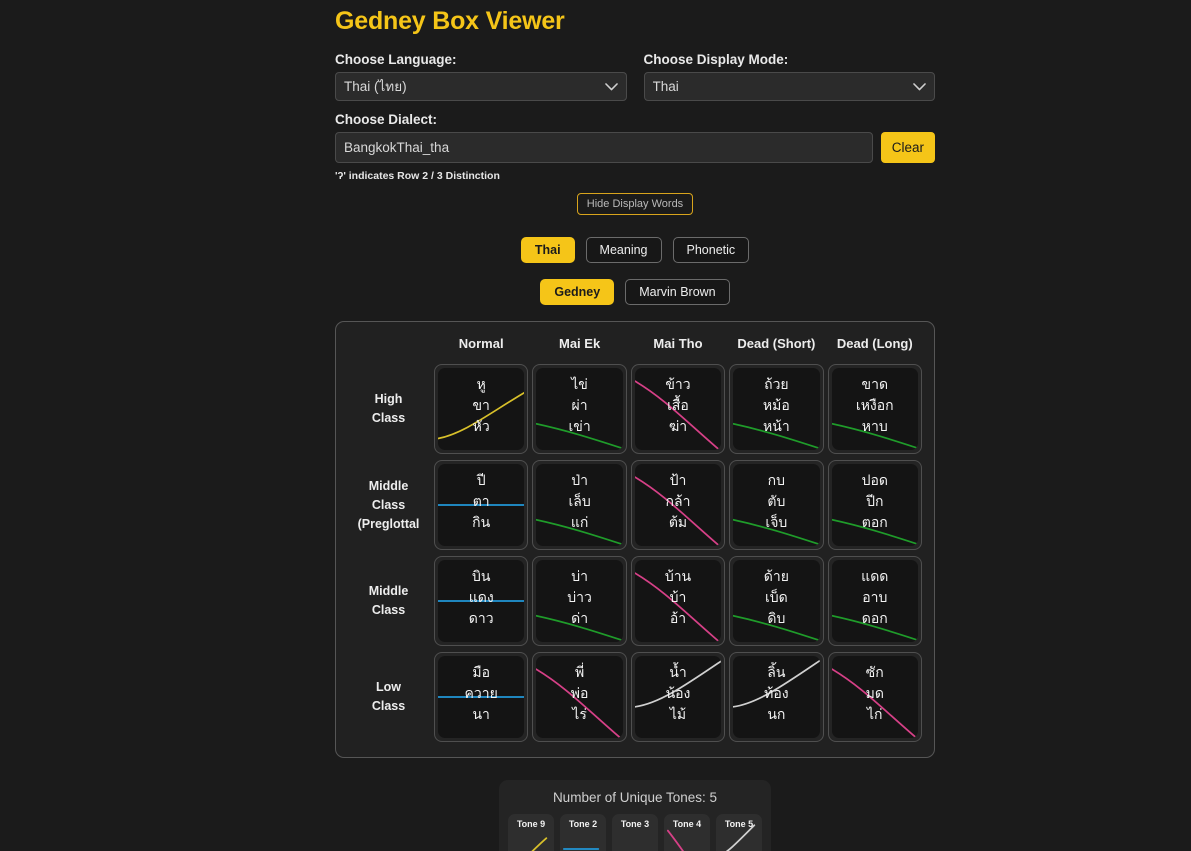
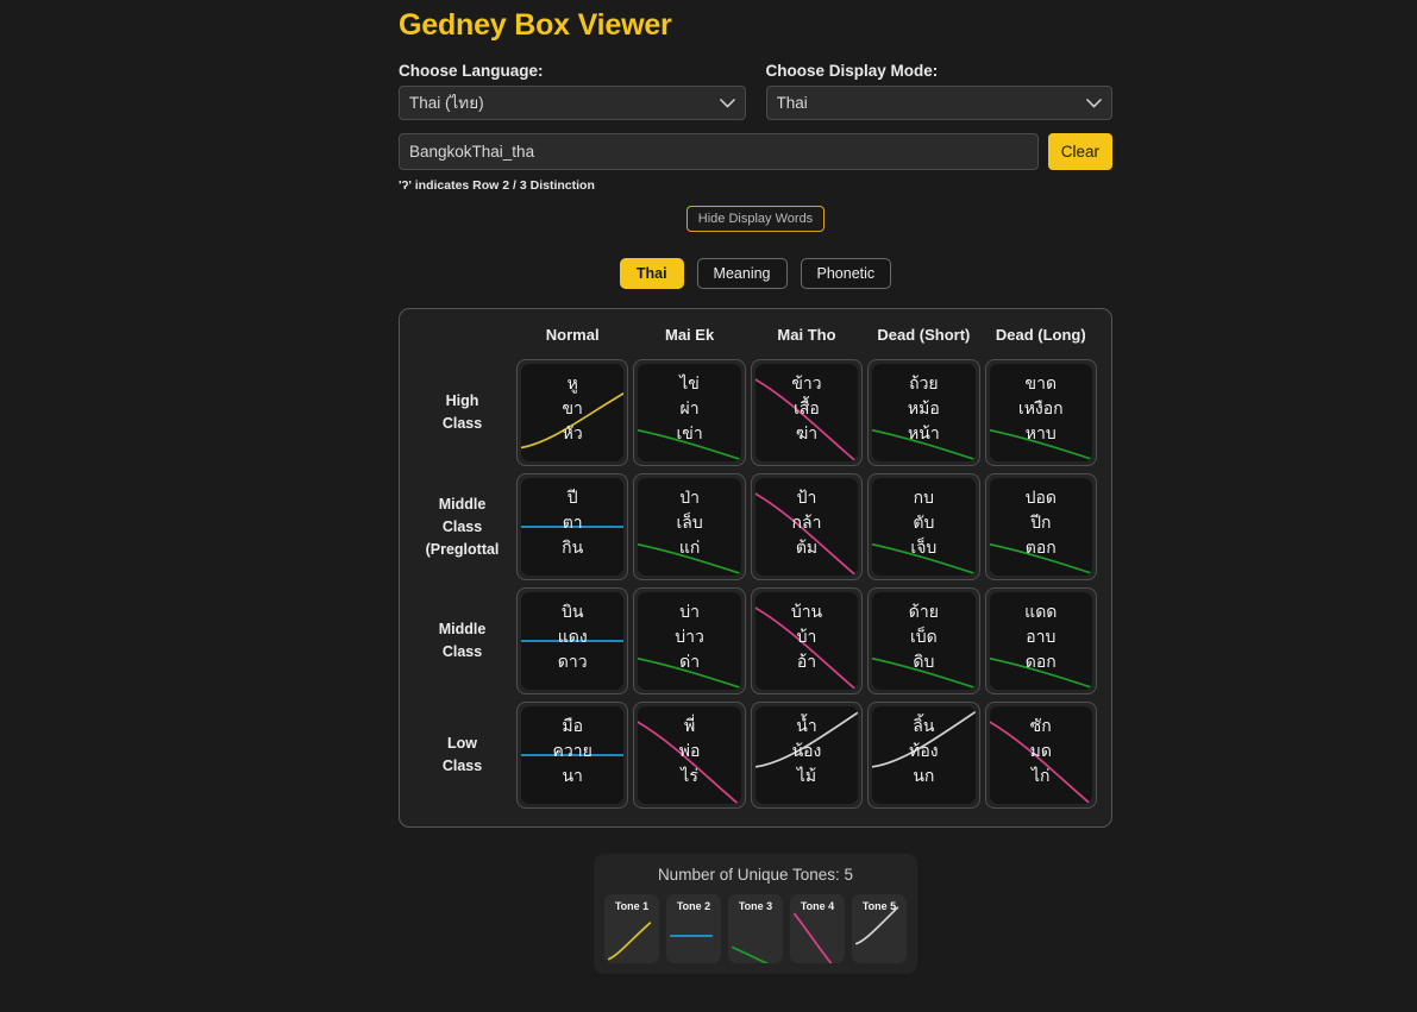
  Gedney Box Viewer
  Choose Language:
  Thai (ไทย)
  Choose Display Mode:
  Thai
- Choose Dialect:
  BangkokThai_tha
  Clear
  'ʔ' indicates Row 2 / 3 Distinction
  Hide Display Words
  Thai
  Meaning
  Phonetic
- Gedney
- Marvin Brown
  	Normal	Mai Ek	Mai Tho	Dead (Short)	Dead (Long)
  HighClass	หูขาหัว	ไข่ผ่าเข่า	ข้าวเสื้อฆ่า	ถ้วยหม้อหน้า	ขาดเหงือกหาบ
  MiddleClass(Preglottal	ปีตากิน	ป่าเล็บแก่	ป้ากล้าต้ม	กบตับเจ็บ	ปอดปีกตอก
  MiddleClass	บินแดงดาว	บ่าบ่าวด่า	บ้านบ้าอ้า	ด้ายเบ็ดดิบ	แดดอาบดอก
  LowClass	มือควายนา	พี่พ่อไร่	น้ำน้องไม้	ลิ้นท้องนก	ซักมดไก่
  Number of Unique Tones: 5
- Tone 9
+ Tone 1
  Tone 2
  Tone 3
  Tone 4
  Tone 5
